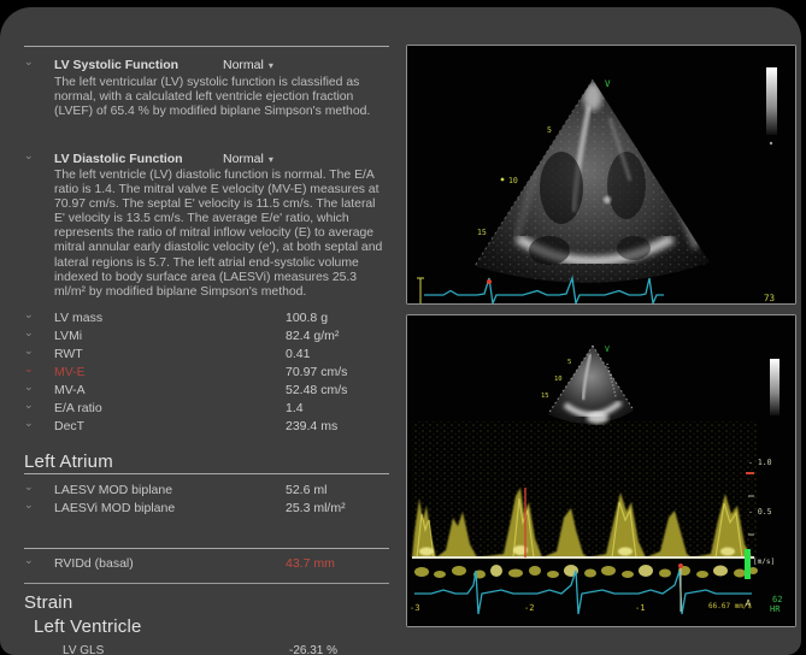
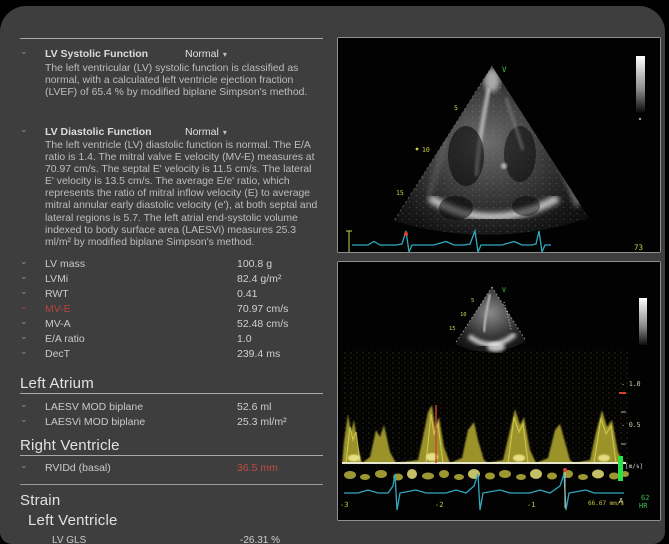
  ⌄
  LV Systolic Function
  Normal ▾
  The left ventricular (LV) systolic function is classified as normal, with a calculated left ventricle ejection fraction (LVEF) of 65.4 % by modified biplane Simpson's method.
  ⌄
  LV Diastolic Function
  Normal ▾
  The left ventricle (LV) diastolic function is normal. The E/A ratio is 1.4. The mitral valve E velocity (MV-E) measures at 70.97 cm/s. The septal E' velocity is 11.5 cm/s. The lateral E' velocity is 13.5 cm/s. The average E/e' ratio, which represents the ratio of mitral inflow velocity (E) to average mitral annular early diastolic velocity (e'), at both septal and lateral regions is 5.7. The left atrial end-systolic volume indexed to body surface area (LAESVi) measures 25.3 ml/m² by modified biplane Simpson's method.
  ⌄
  LV mass
  100.8 g
  ⌄
  LVMi
  82.4 g/m²
  ⌄
  RWT
  0.41
  ⌄
  MV-E
  70.97 cm/s
  ⌄
  MV-A
  52.48 cm/s
  ⌄
  E/A ratio
- 1.4
+ 1.0
  ⌄
  DecT
  239.4 ms
  Left Atrium
  ⌄
  LAESV MOD biplane
  52.6 ml
  ⌄
  LAESVi MOD biplane
  25.3 ml/m²
+ Right Ventricle
  ⌄
  RVIDd (basal)
- 43.7 mm
+ 36.5 mm
  Strain
  Left Ventricle
  LV GLS
  -26.31 %
  V
  5
  10
  15
  73
  V
  -3
  -2
  -1
  A
  62
  HR
  - 1.0
  - 0.5
